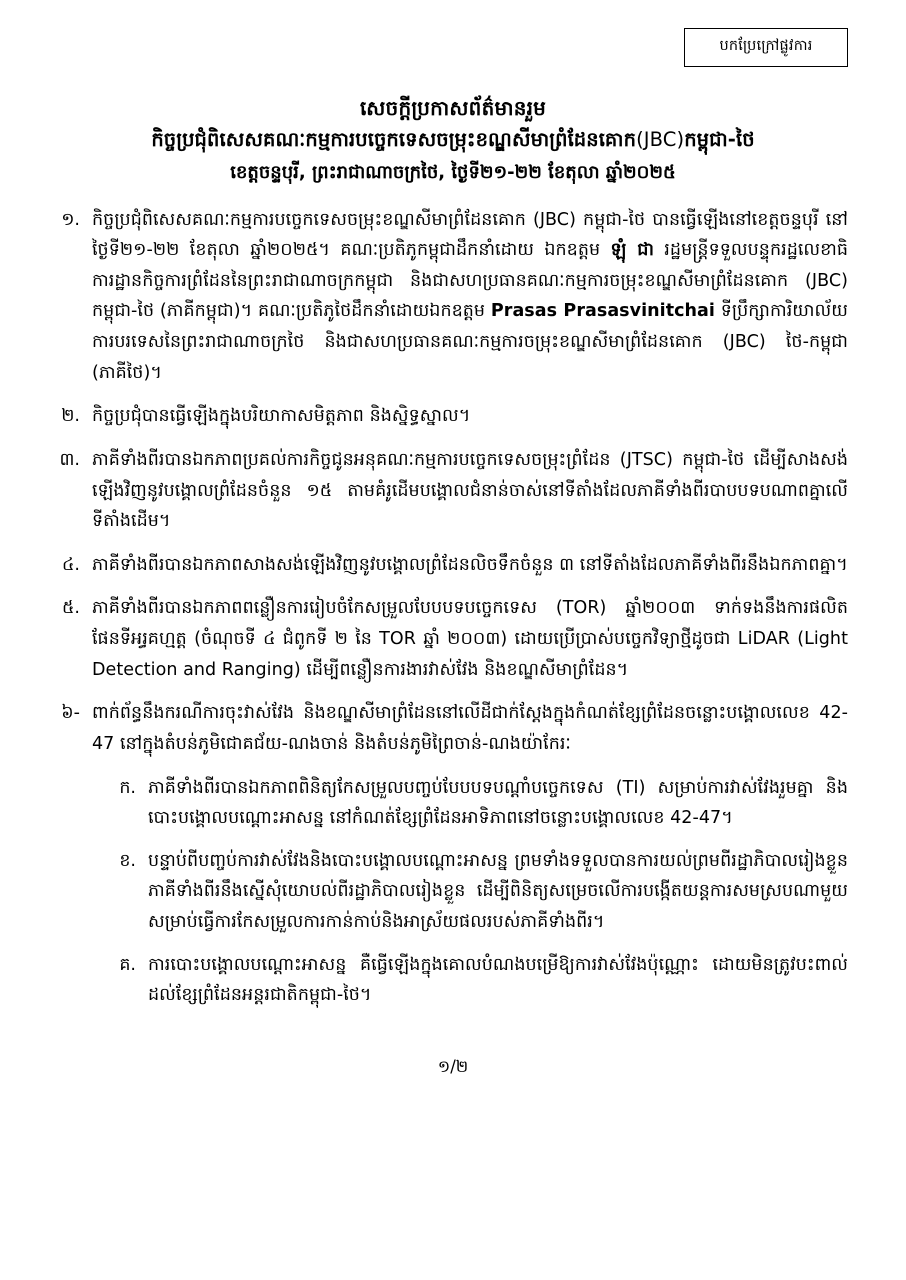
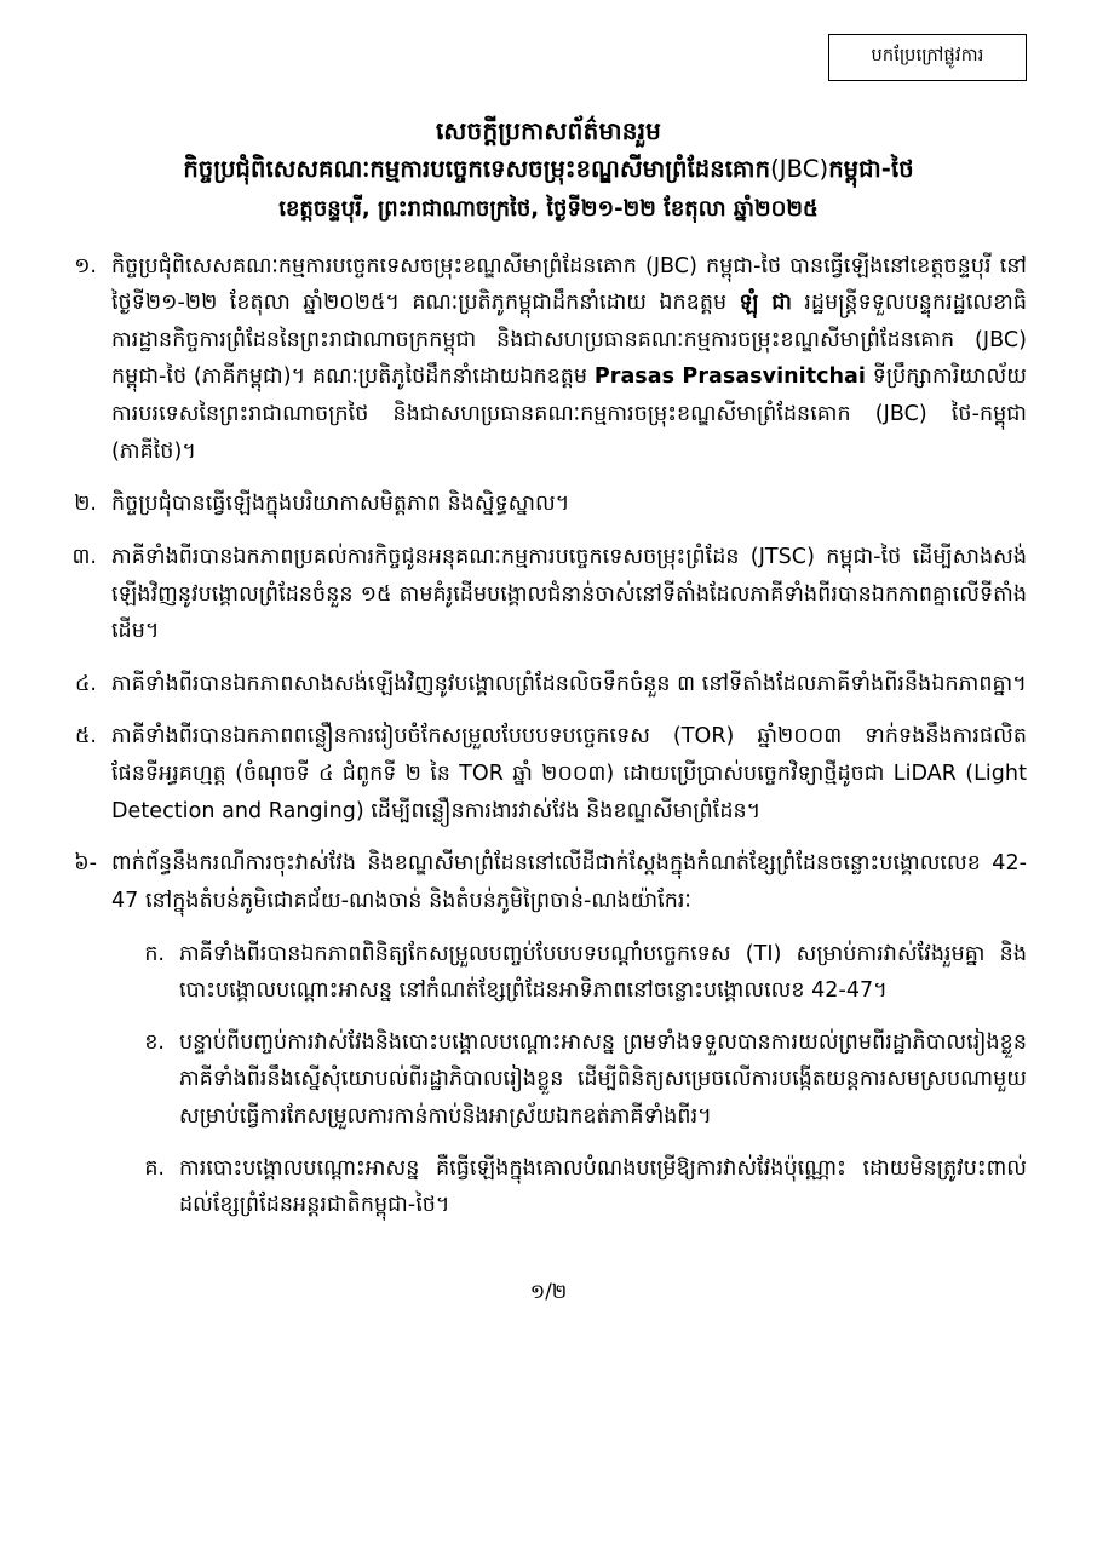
  បកប្រែក្រៅផ្លូវការ
  សេចក្ដីប្រកាសព័ត៌មានរួម
  កិច្ចប្រជុំពិសេសគណៈកម្មការបច្ចេកទេសចម្រុះខណ្ឌសីមាព្រំដែនគោក(JBC)កម្ពុជា-ថៃ
  ខេត្តចន្ទបុរី, ព្រះរាជាណាចក្រថៃ, ថ្ងៃទី២១-២២ ខែតុលា ឆ្នាំ២០២៥
  ១.
  កិច្ចប្រជុំពិសេសគណៈកម្មការបច្ចេកទេសចម្រុះខណ្ឌសីមាព្រំដែនគោក (JBC) កម្ពុជា-ថៃ បានធ្វើឡើងនៅខេត្តចន្ទបុរី នៅថ្ងៃទី២១-២២ ខែតុលា ឆ្នាំ២០២៥។ គណៈប្រតិភូកម្ពុជាដឹកនាំដោយ ឯកឧត្តម ឡុំ ជា រដ្ឋមន្ត្រីទទួលបន្ទុករដ្ឋលេខាធិការដ្ឋានកិច្ចការព្រំដែននៃព្រះរាជាណាចក្រកម្ពុជា និងជាសហប្រធានគណៈកម្មការចម្រុះខណ្ឌសីមាព្រំដែនគោក (JBC) កម្ពុជា-ថៃ (ភាគីកម្ពុជា)។ គណៈប្រតិភូថៃដឹកនាំដោយឯកឧត្តម Prasas Prasasvinitchai ទីប្រឹក្សាការិយាល័យការបរទេសនៃព្រះរាជាណាចក្រថៃ និងជាសហប្រធានគណៈកម្មការចម្រុះខណ្ឌសីមាព្រំដែនគោក (JBC) ថៃ-កម្ពុជា (ភាគីថៃ)។
  ២.
  កិច្ចប្រជុំបានធ្វើឡើងក្នុងបរិយាកាសមិត្តភាព និងស្និទ្ធស្នាល។
  ៣.
- ភាគីទាំងពីរបានឯកភាពប្រគល់ការកិច្ចជូនអនុគណៈកម្មការបច្ចេកទេសចម្រុះព្រំដែន (JTSC) កម្ពុជា-ថៃ ដើម្បីសាងសង់ឡើងវិញនូវបង្គោលព្រំដែនចំនួន ១៥ តាមគំរូដើមបង្គោលជំនាន់ចាស់នៅទីតាំងដែលភាគីទាំងពីរបាបបទបណាពគ្នាលើទីតាំងដើម។
+ ភាគីទាំងពីរបានឯកភាពប្រគល់ការកិច្ចជូនអនុគណៈកម្មការបច្ចេកទេសចម្រុះព្រំដែន (JTSC) កម្ពុជា-ថៃ ដើម្បីសាងសង់ឡើងវិញនូវបង្គោលព្រំដែនចំនួន ១៥ តាមគំរូដើមបង្គោលជំនាន់ចាស់នៅទីតាំងដែលភាគីទាំងពីរបានឯកភាពគ្នាលើទីតាំងដើម។
  ៤.
  ភាគីទាំងពីរបានឯកភាពសាងសង់ឡើងវិញនូវបង្គោលព្រំដែនលិចទឹកចំនួន ៣ នៅទីតាំងដែលភាគីទាំងពីរនឹងឯកភាពគ្នា។
  ៥.
  ភាគីទាំងពីរបានឯកភាពពន្លឿនការរៀបចំកែសម្រួលបែបបទបច្ចេកទេស (TOR) ឆ្នាំ២០០៣ ទាក់ទងនឹងការផលិតផែនទីអរ្ធគហ្មត្ត (ចំណុចទី ៤ ជំពូកទី ២ នៃ TOR ឆ្នាំ ២០០៣) ដោយប្រើប្រាស់បច្ចេកវិទ្យាថ្មីដូចជា LiDAR (Light Detection and Ranging) ដើម្បីពន្លឿនការងារវាស់វែង និងខណ្ឌសីមាព្រំដែន។
  ៦-
  ពាក់ព័ន្ធនឹងករណីការចុះវាស់វែង និងខណ្ឌសីមាព្រំដែននៅលើដីជាក់ស្ដែងក្នុងកំណត់ខ្សែព្រំដែនចន្លោះបង្គោលលេខ 42-47 នៅក្នុងតំបន់ភូមិជោគជ័យ-ណងចាន់ និងតំបន់ភូមិព្រៃចាន់-ណងយ៉ាកែរៈ
  ក.
  ភាគីទាំងពីរបានឯកភាពពិនិត្យកែសម្រួលបញ្ចប់បែបបទបណ្ដាំបច្ចេកទេស (TI) សម្រាប់ការវាស់វែងរួមគ្នា និងបោះបង្គោលបណ្ដោះអាសន្ន នៅកំណត់ខ្សែព្រំដែនអាទិភាពនៅចន្លោះបង្គោលលេខ 42-47។
  ខ.
- បន្ទាប់ពីបញ្ចប់ការវាស់វែងនិងបោះបង្គោលបណ្ដោះអាសន្ន ព្រមទាំងទទួលបានការយល់ព្រមពីរដ្ឋាភិបាលរៀងខ្លួន ភាគីទាំងពីរនឹងស្នើសុំយោបល់ពីរដ្ឋាភិបាលរៀងខ្លួន ដើម្បីពិនិត្យសម្រេចលើការបង្កើតយន្តការសមស្របណាមួយ សម្រាប់ធ្វើការកែសម្រួលការកាន់កាប់និងអាស្រ័យផលរបស់ភាគីទាំងពីរ។
+ បន្ទាប់ពីបញ្ចប់ការវាស់វែងនិងបោះបង្គោលបណ្ដោះអាសន្ន ព្រមទាំងទទួលបានការយល់ព្រមពីរដ្ឋាភិបាលរៀងខ្លួន ភាគីទាំងពីរនឹងស្នើសុំយោបល់ពីរដ្ឋាភិបាលរៀងខ្លួន ដើម្បីពិនិត្យសម្រេចលើការបង្កើតយន្តការសមស្របណាមួយ សម្រាប់ធ្វើការកែសម្រួលការកាន់កាប់និងអាស្រ័យឯកឧត់ភាគីទាំងពីរ។
  គ.
  ការបោះបង្គោលបណ្ដោះអាសន្ន គឺធ្វើឡើងក្នុងគោលបំណងបម្រើឱ្យការវាស់វែងប៉ុណ្ណោះ ដោយមិនត្រូវបះពាល់ដល់ខ្សែព្រំដែនអន្តរជាតិកម្ពុជា-ថៃ។
  ១/២
